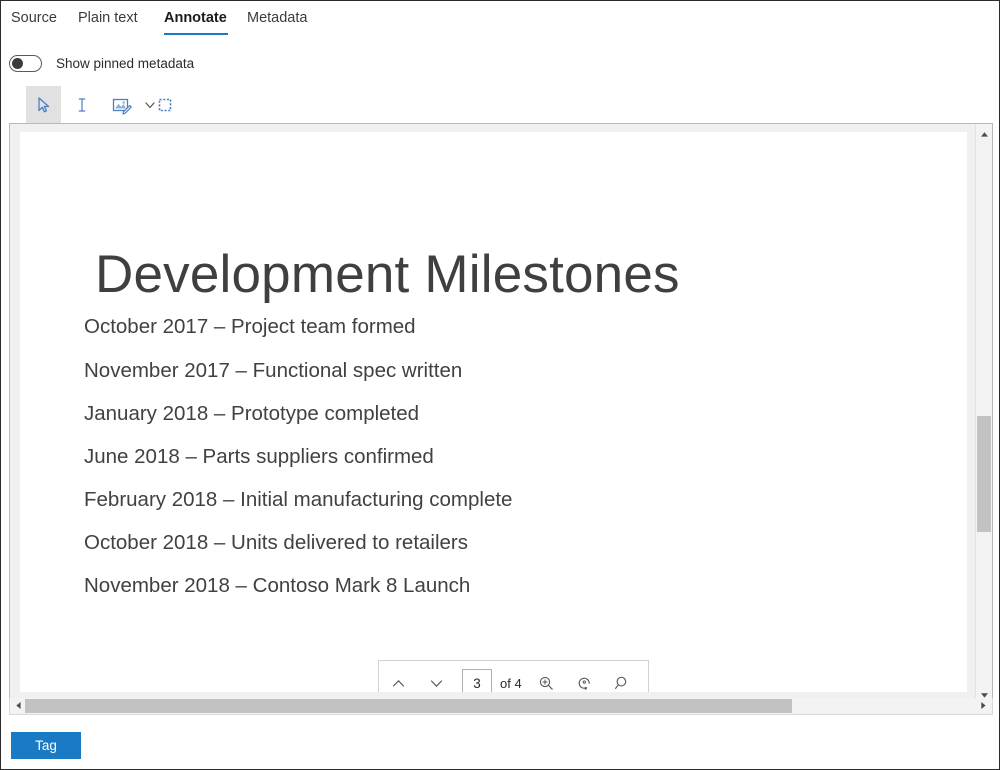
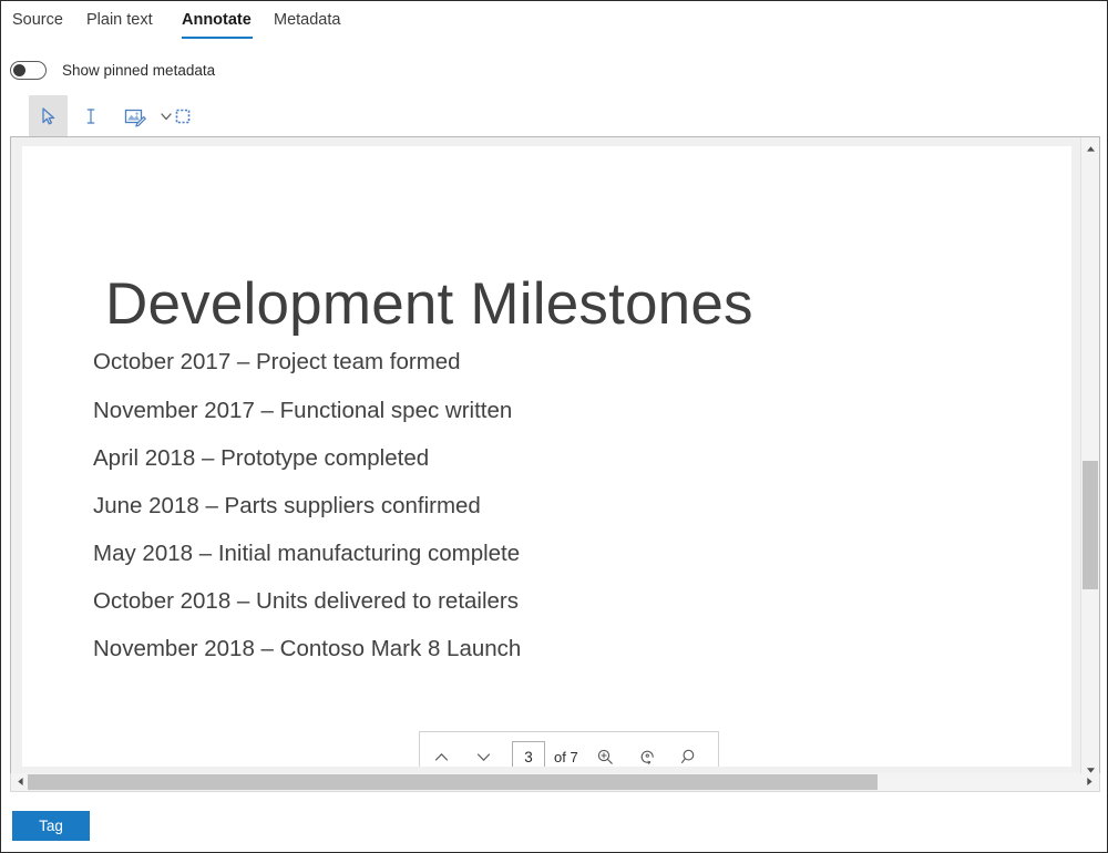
  Source
  Plain text
  Annotate
  Metadata
  Show pinned metadata
  Development Milestones
  October 2017 – Project team formed
  November 2017 – Functional spec written
- January 2018 – Prototype completed
+ April 2018 – Prototype completed
  June 2018 – Parts suppliers confirmed
- February 2018 – Initial manufacturing complete
+ May 2018 – Initial manufacturing complete
  October 2018 – Units delivered to retailers
  November 2018 – Contoso Mark 8 Launch
  3
- of 4
+ of 7
  Tag
